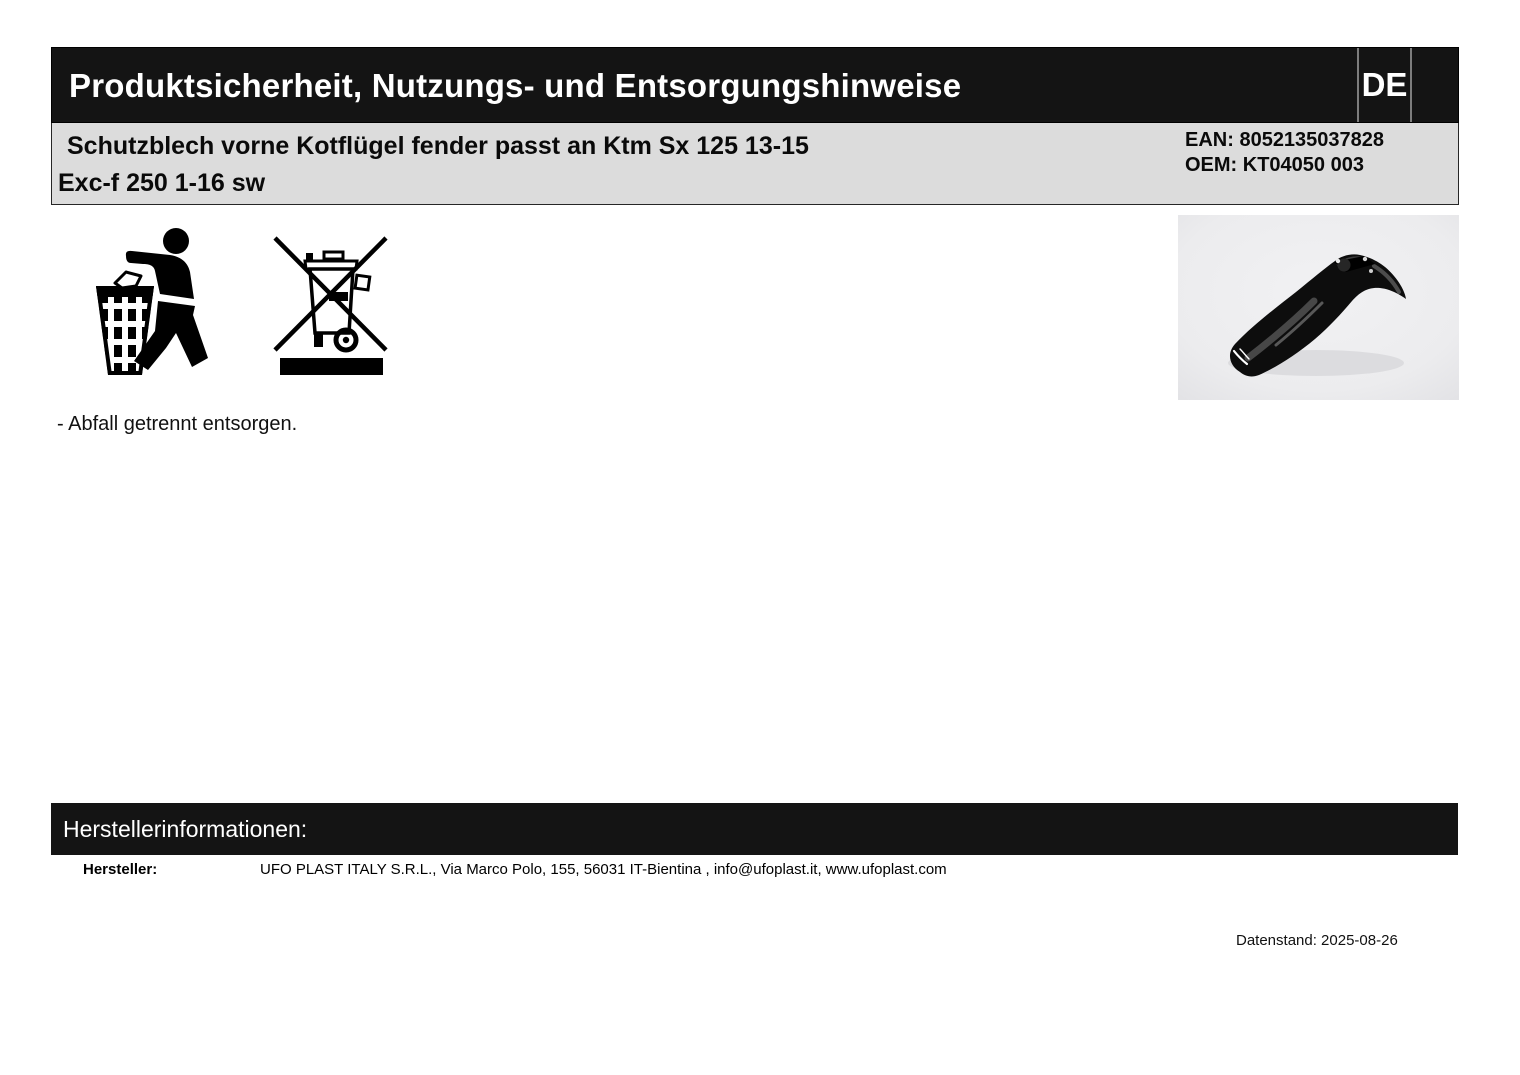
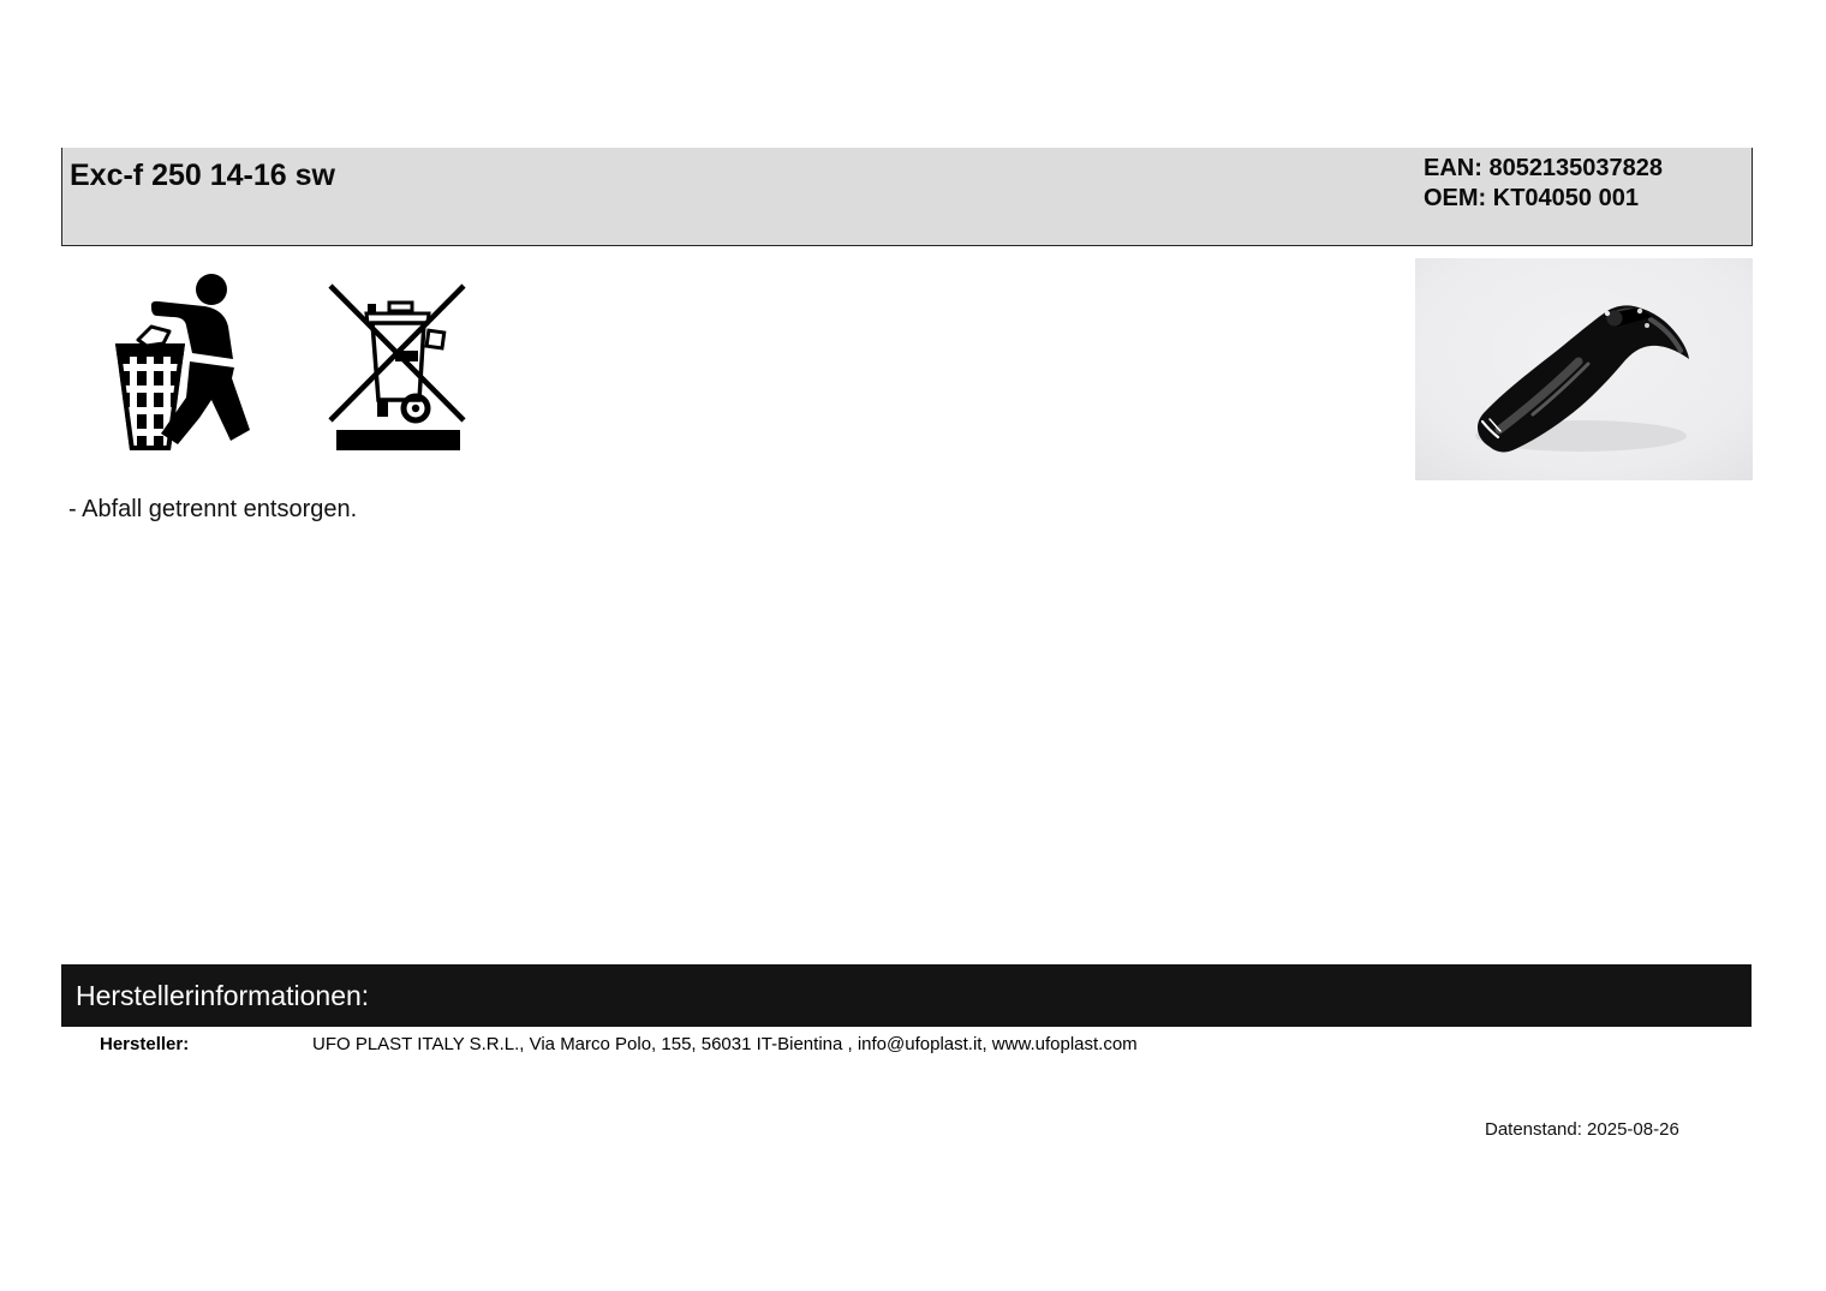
- Produktsicherheit, Nutzungs- und Entsorgungshinweise
- DE
- Schutzblech vorne Kotflügel fender passt an Ktm Sx 125 13-15
- Exc-f 250 1-16 sw
+ Exc-f 250 14-16 sw
  EAN: 8052135037828
- OEM: KT04050 003
+ OEM: KT04050 001
  - Abfall getrennt entsorgen.
  Herstellerinformationen:
  Hersteller:
  UFO PLAST ITALY S.R.L., Via Marco Polo, 155, 56031 IT-Bientina , info@ufoplast.it, www.ufoplast.com
  Datenstand: 2025-08-26
